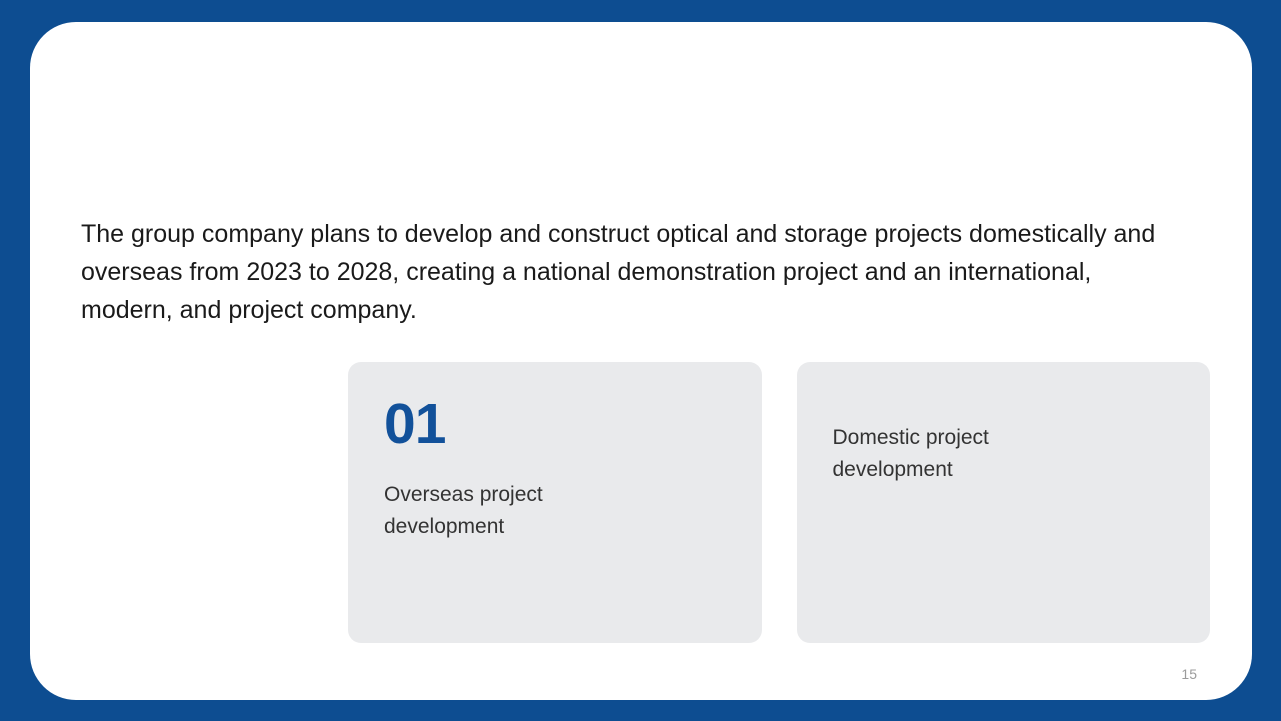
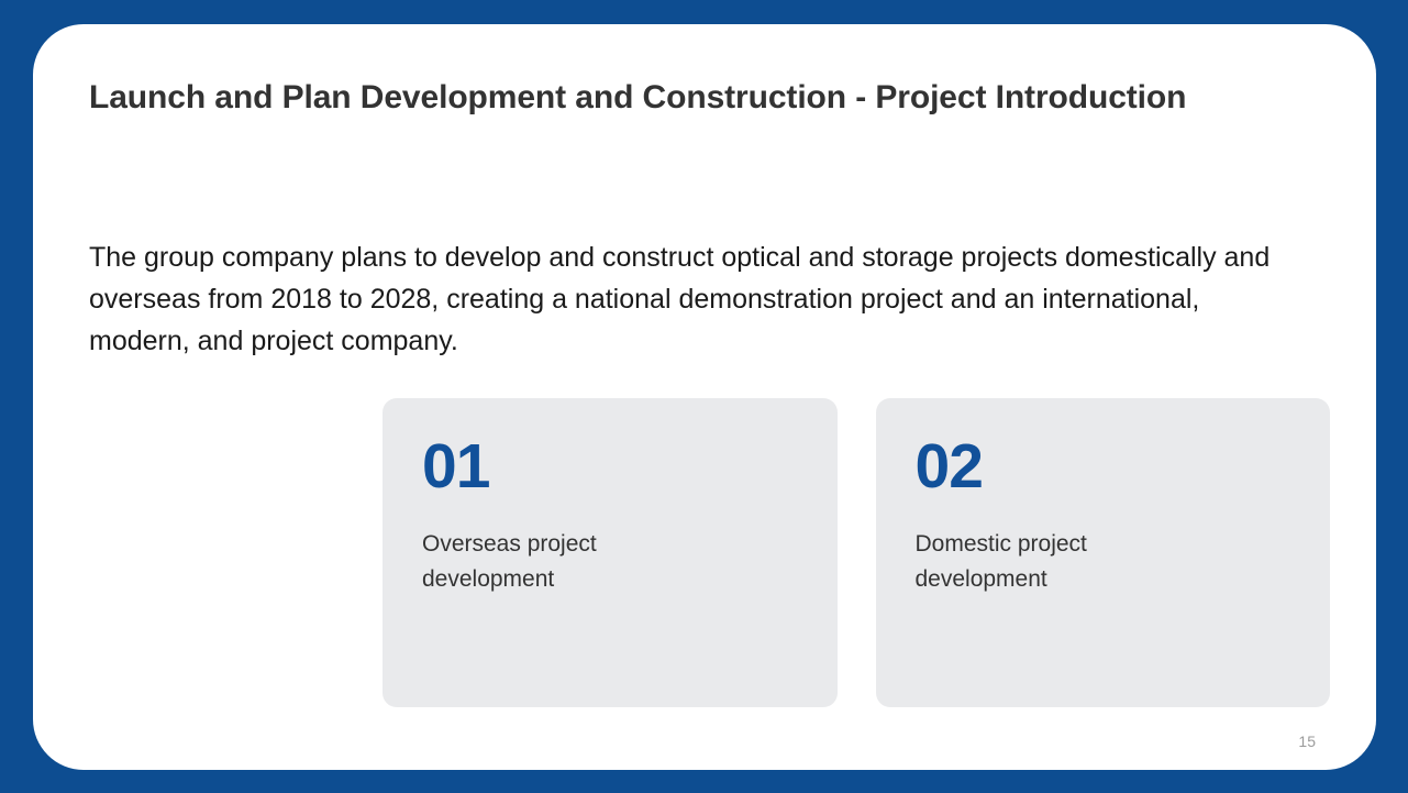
+ Launch and Plan Development and Construction - Project Introduction
- The group company plans to develop and construct optical and storage projects domestically and overseas from 2023 to 2028, creating a national demonstration project and an international, modern, and project company.
+ The group company plans to develop and construct optical and storage projects domestically and overseas from 2018 to 2028, creating a national demonstration project and an international, modern, and project company.
  01
  Overseas project development
+ 02
  Domestic project development
  15
